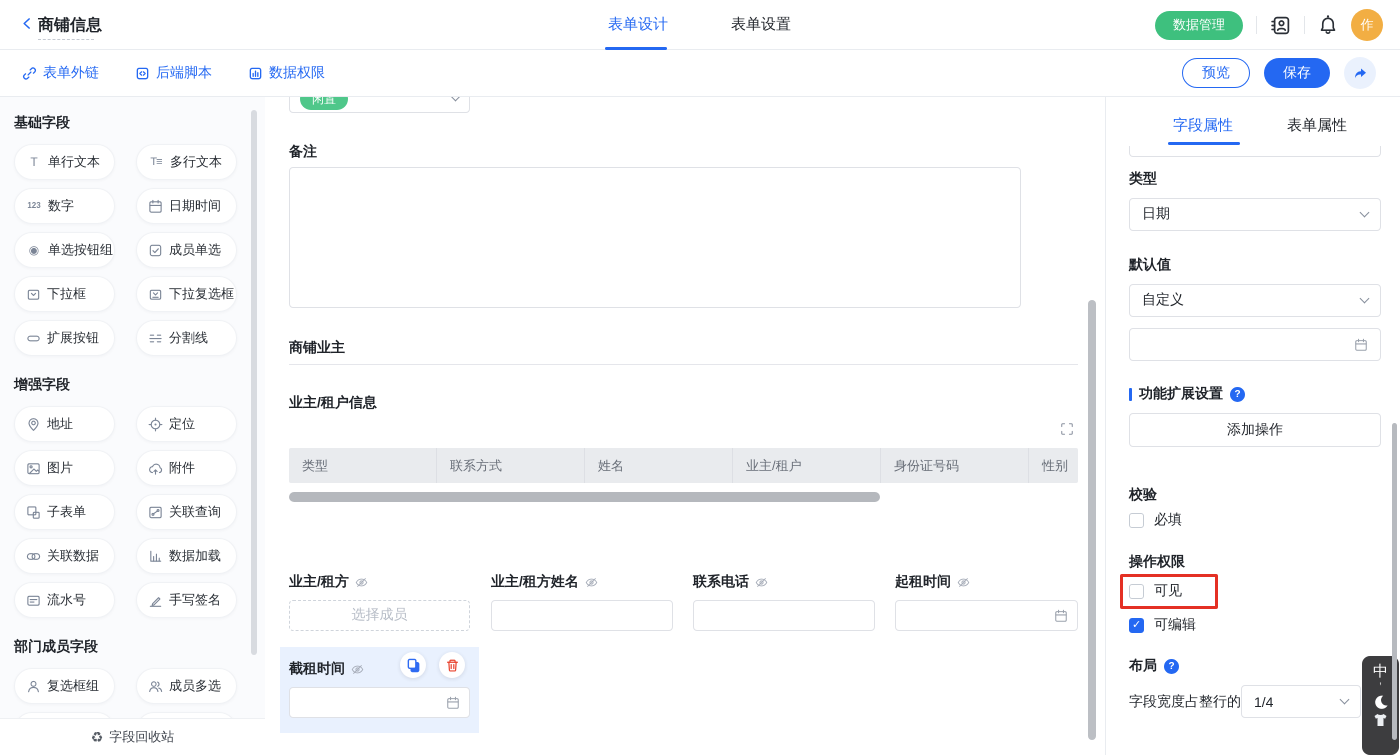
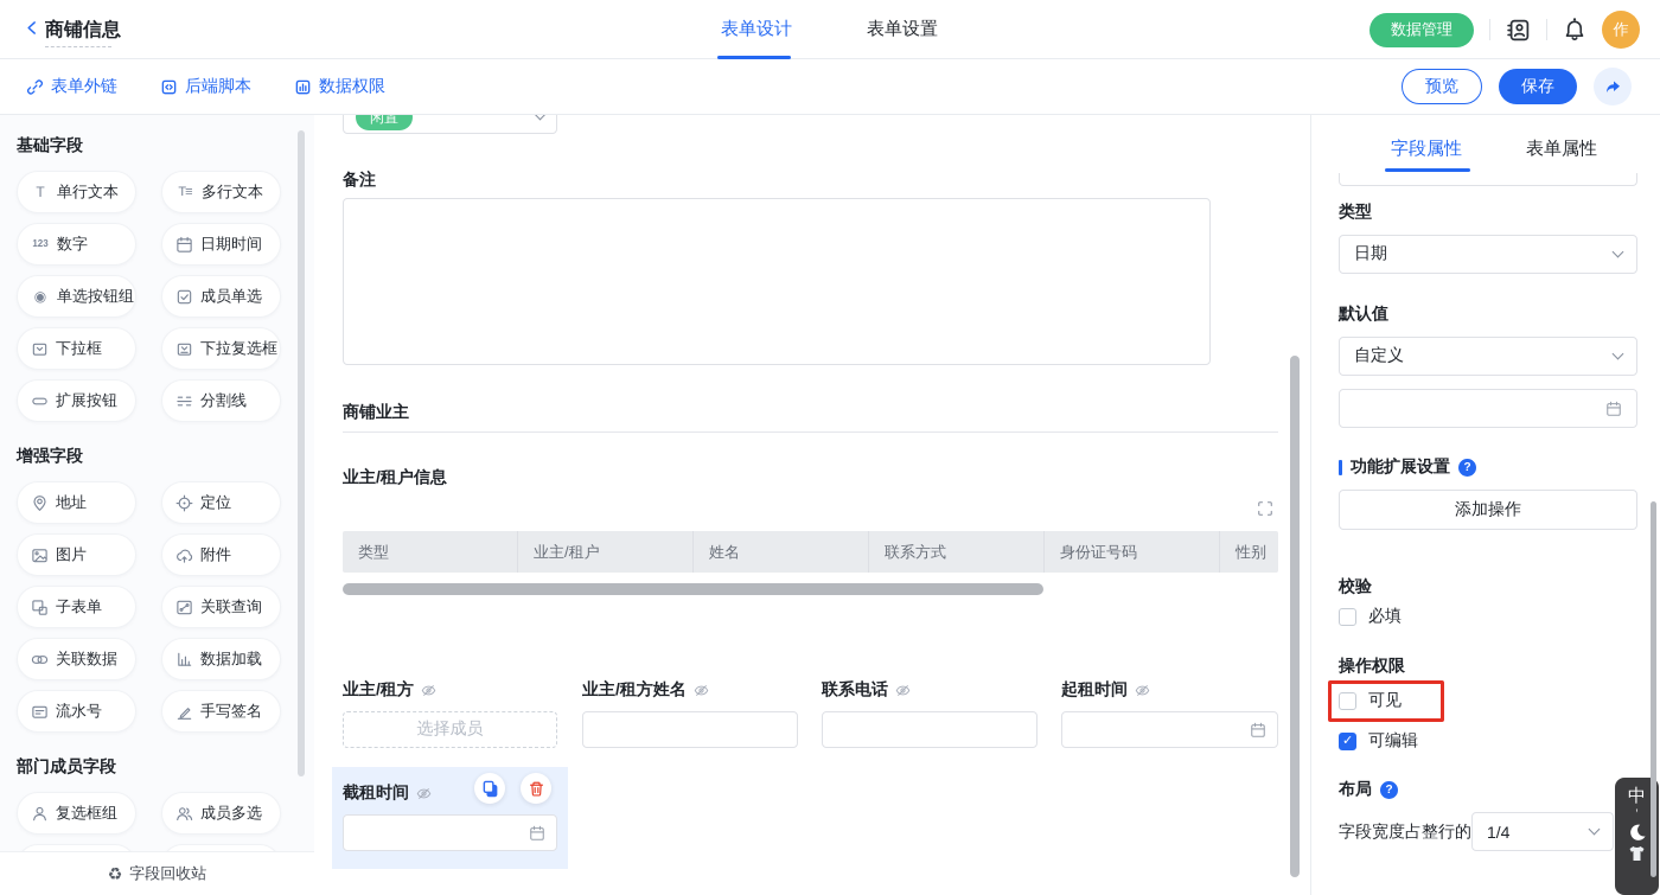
  商铺信息
  表单设计
  表单设置
  数据管理
  作
  表单外链
  后端脚本
  数据权限
  预览
  保存
  基础字段
  T
  单行文本
  T≡
  多行文本
  123
  数字
  日期时间
  ◉
  单选按钮组
  成员单选
  下拉框
  下拉复选框
  扩展按钮
  分割线
  增强字段
  地址
  定位
  图片
  附件
  子表单
  关联查询
  关联数据
  数据加载
  流水号
  手写签名
  部门成员字段
  复选框组
  成员多选
  ♻
  字段回收站
  闲置
  备注
  商铺业主
  业主/租户信息
  类型
- 联系方式
+ 业主/租户
  姓名
- 业主/租户
+ 联系方式
  身份证号码
  性别
  业主/租方
  选择成员
  业主/租方姓名
  联系电话
  起租时间
  截租时间
  字段属性
  表单属性
  类型
  日期
  默认值
  自定义
  功能扩展设置
  添加操作
  校验
  必填
  操作权限
  可见
  可编辑
  布局
  字段宽度占整行的
  1/4
  中
  ’
